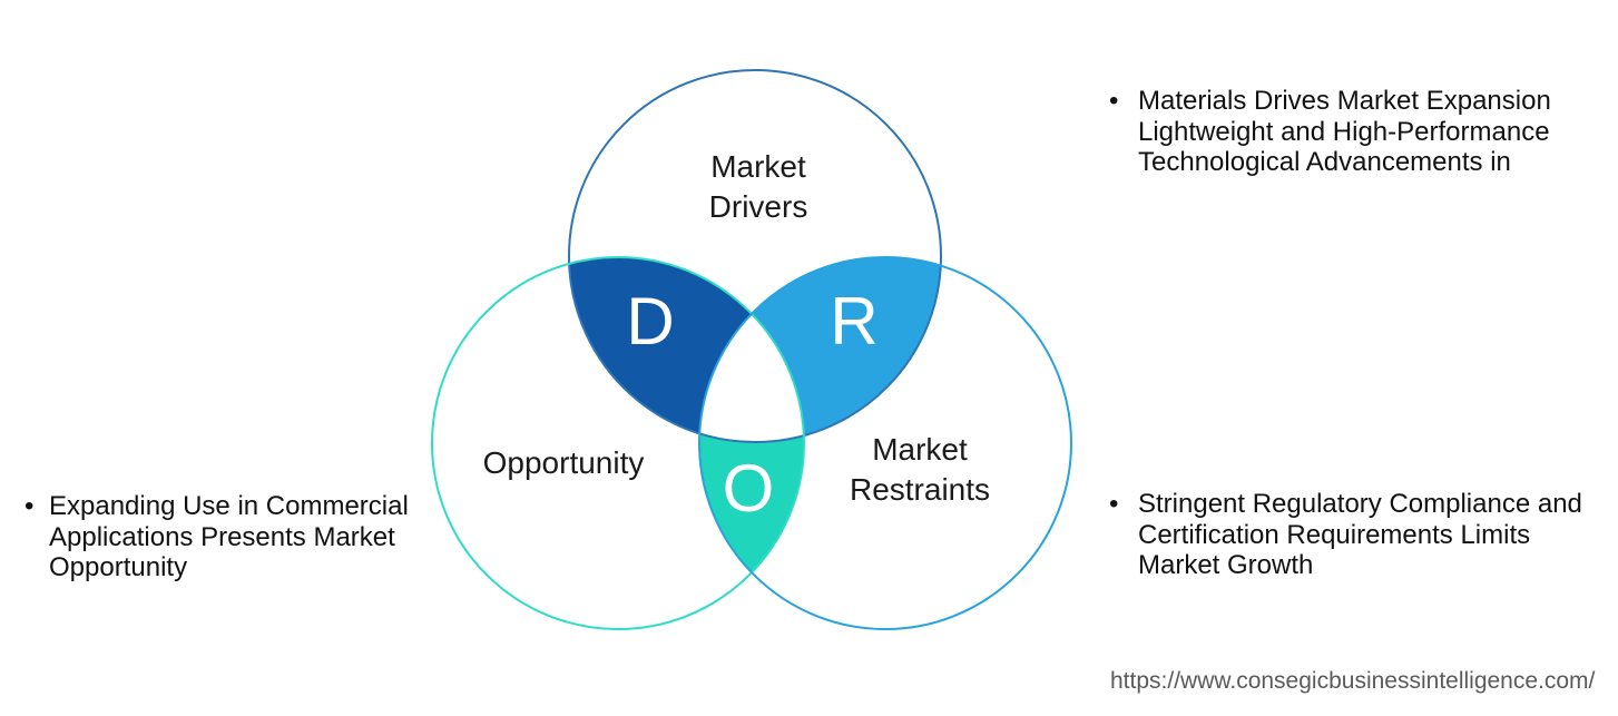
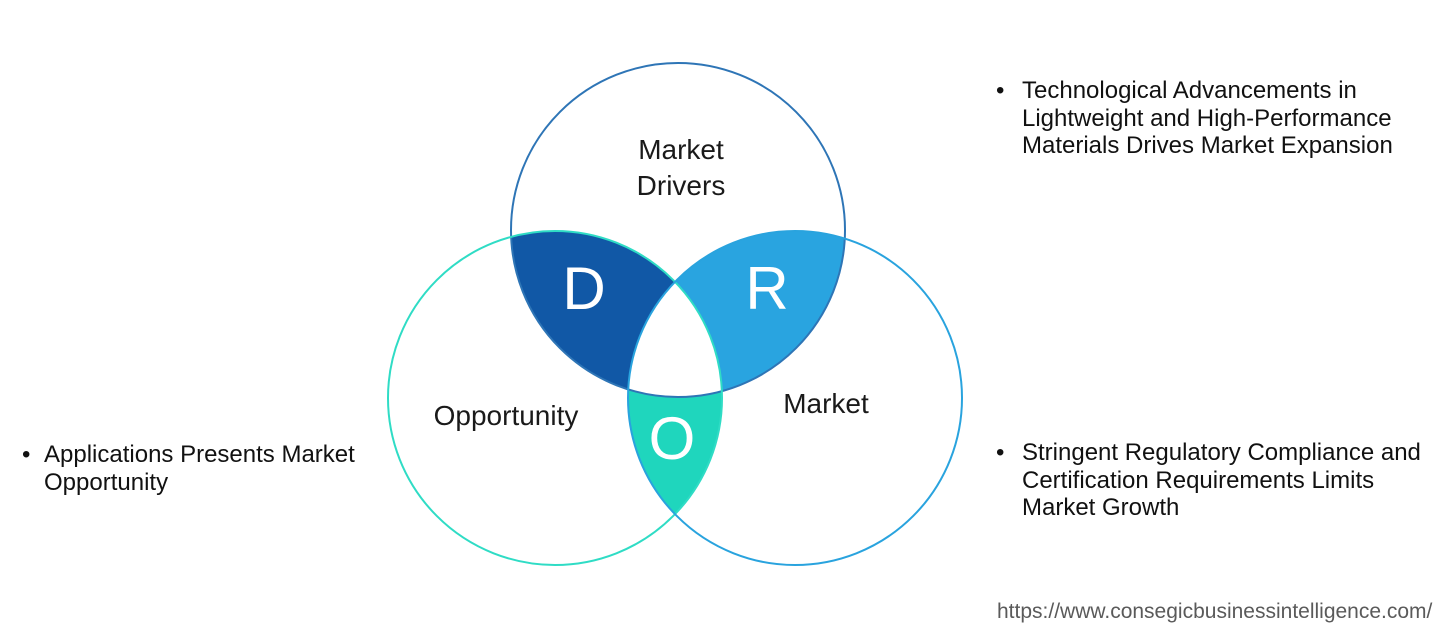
  Market
  Drivers
  Opportunity
  Market
- Restraints
  D
  R
  O
  •
- Materials Drives Market Expansion
+ Technological Advancements in
  Lightweight and High-Performance
- Technological Advancements in
+ Materials Drives Market Expansion
  •
- Expanding Use in Commercial
  Applications Presents Market
  Opportunity
  •
  Stringent Regulatory Compliance and
  Certification Requirements Limits
  Market Growth
  https://www.consegicbusinessintelligence.com/
